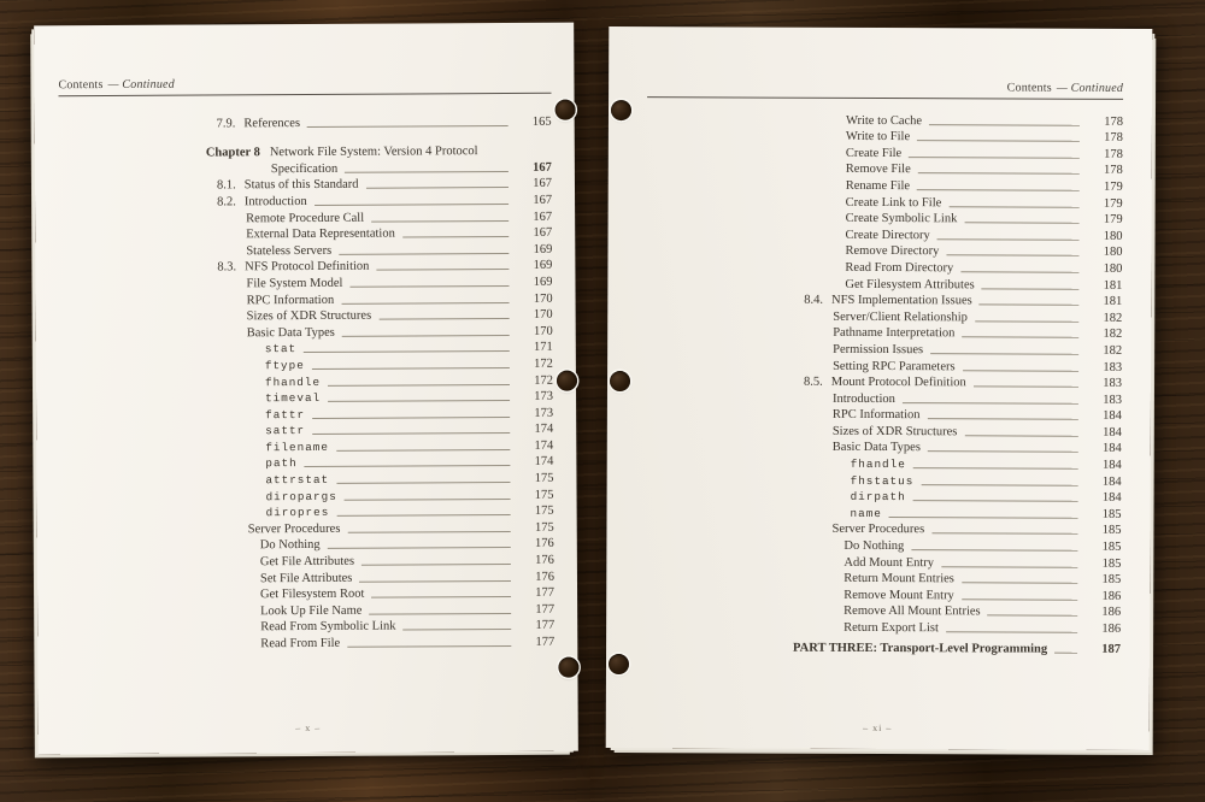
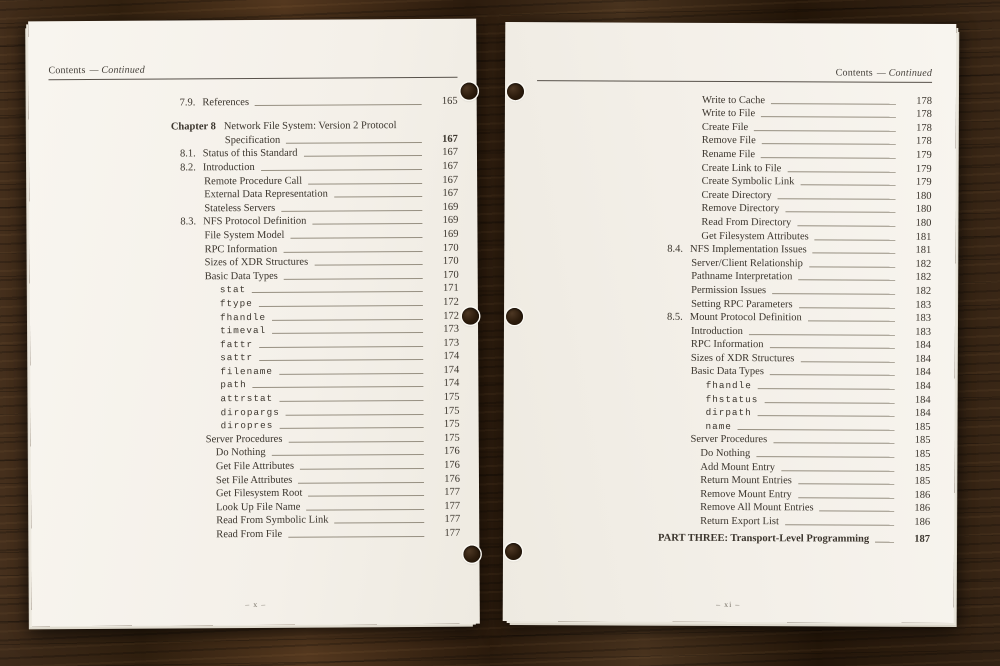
  Contents
  — Continued
  7.9. References
  165
- Chapter 8 Network File System: Version 4 Protocol
+ Chapter 8 Network File System: Version 2 Protocol
  Specification
  167
  8.1. Status of this Standard
  167
  8.2. Introduction
  167
  Remote Procedure Call
  167
  External Data Representation
  167
  Stateless Servers
  169
  8.3. NFS Protocol Definition
  169
  File System Model
  169
  RPC Information
  170
  Sizes of XDR Structures
  170
  Basic Data Types
  170
  stat
  171
  ftype
  172
  fhandle
  172
  timeval
  173
  fattr
  173
  sattr
  174
  filename
  174
  path
  174
  attrstat
  175
  diropargs
  175
  diropres
  175
  Server Procedures
  175
  Do Nothing
  176
  Get File Attributes
  176
  Set File Attributes
  176
  Get Filesystem Root
  177
  Look Up File Name
  177
  Read From Symbolic Link
  177
  Read From File
  177
  – x –
  Contents
  — Continued
  Write to Cache
  178
  Write to File
  178
  Create File
  178
  Remove File
  178
  Rename File
  179
  Create Link to File
  179
  Create Symbolic Link
  179
  Create Directory
  180
  Remove Directory
  180
  Read From Directory
  180
  Get Filesystem Attributes
  181
  8.4. NFS Implementation Issues
  181
  Server/Client Relationship
  182
  Pathname Interpretation
  182
  Permission Issues
  182
  Setting RPC Parameters
  183
  8.5. Mount Protocol Definition
  183
  Introduction
  183
  RPC Information
  184
  Sizes of XDR Structures
  184
  Basic Data Types
  184
  fhandle
  184
  fhstatus
  184
  dirpath
  184
  name
  185
  Server Procedures
  185
  Do Nothing
  185
  Add Mount Entry
  185
  Return Mount Entries
  185
  Remove Mount Entry
  186
  Remove All Mount Entries
  186
  Return Export List
  186
  PART THREE: Transport-Level Programming
  187
  – xi –
